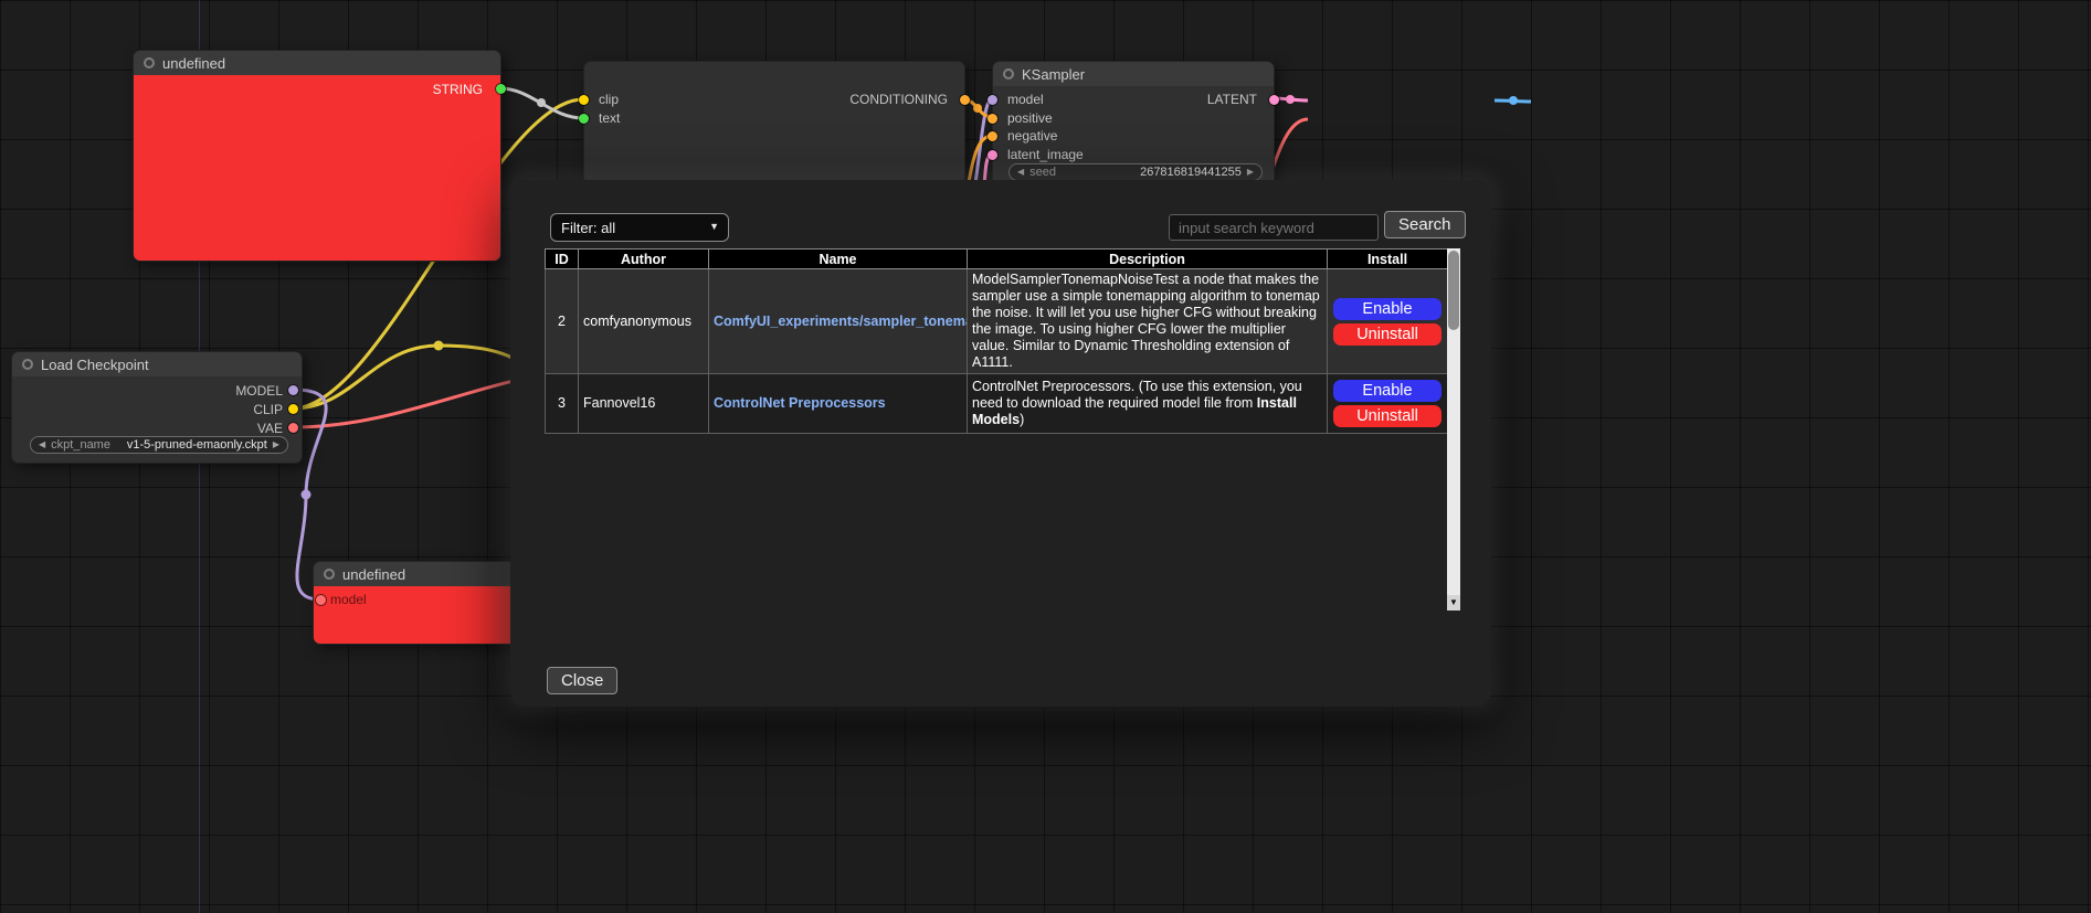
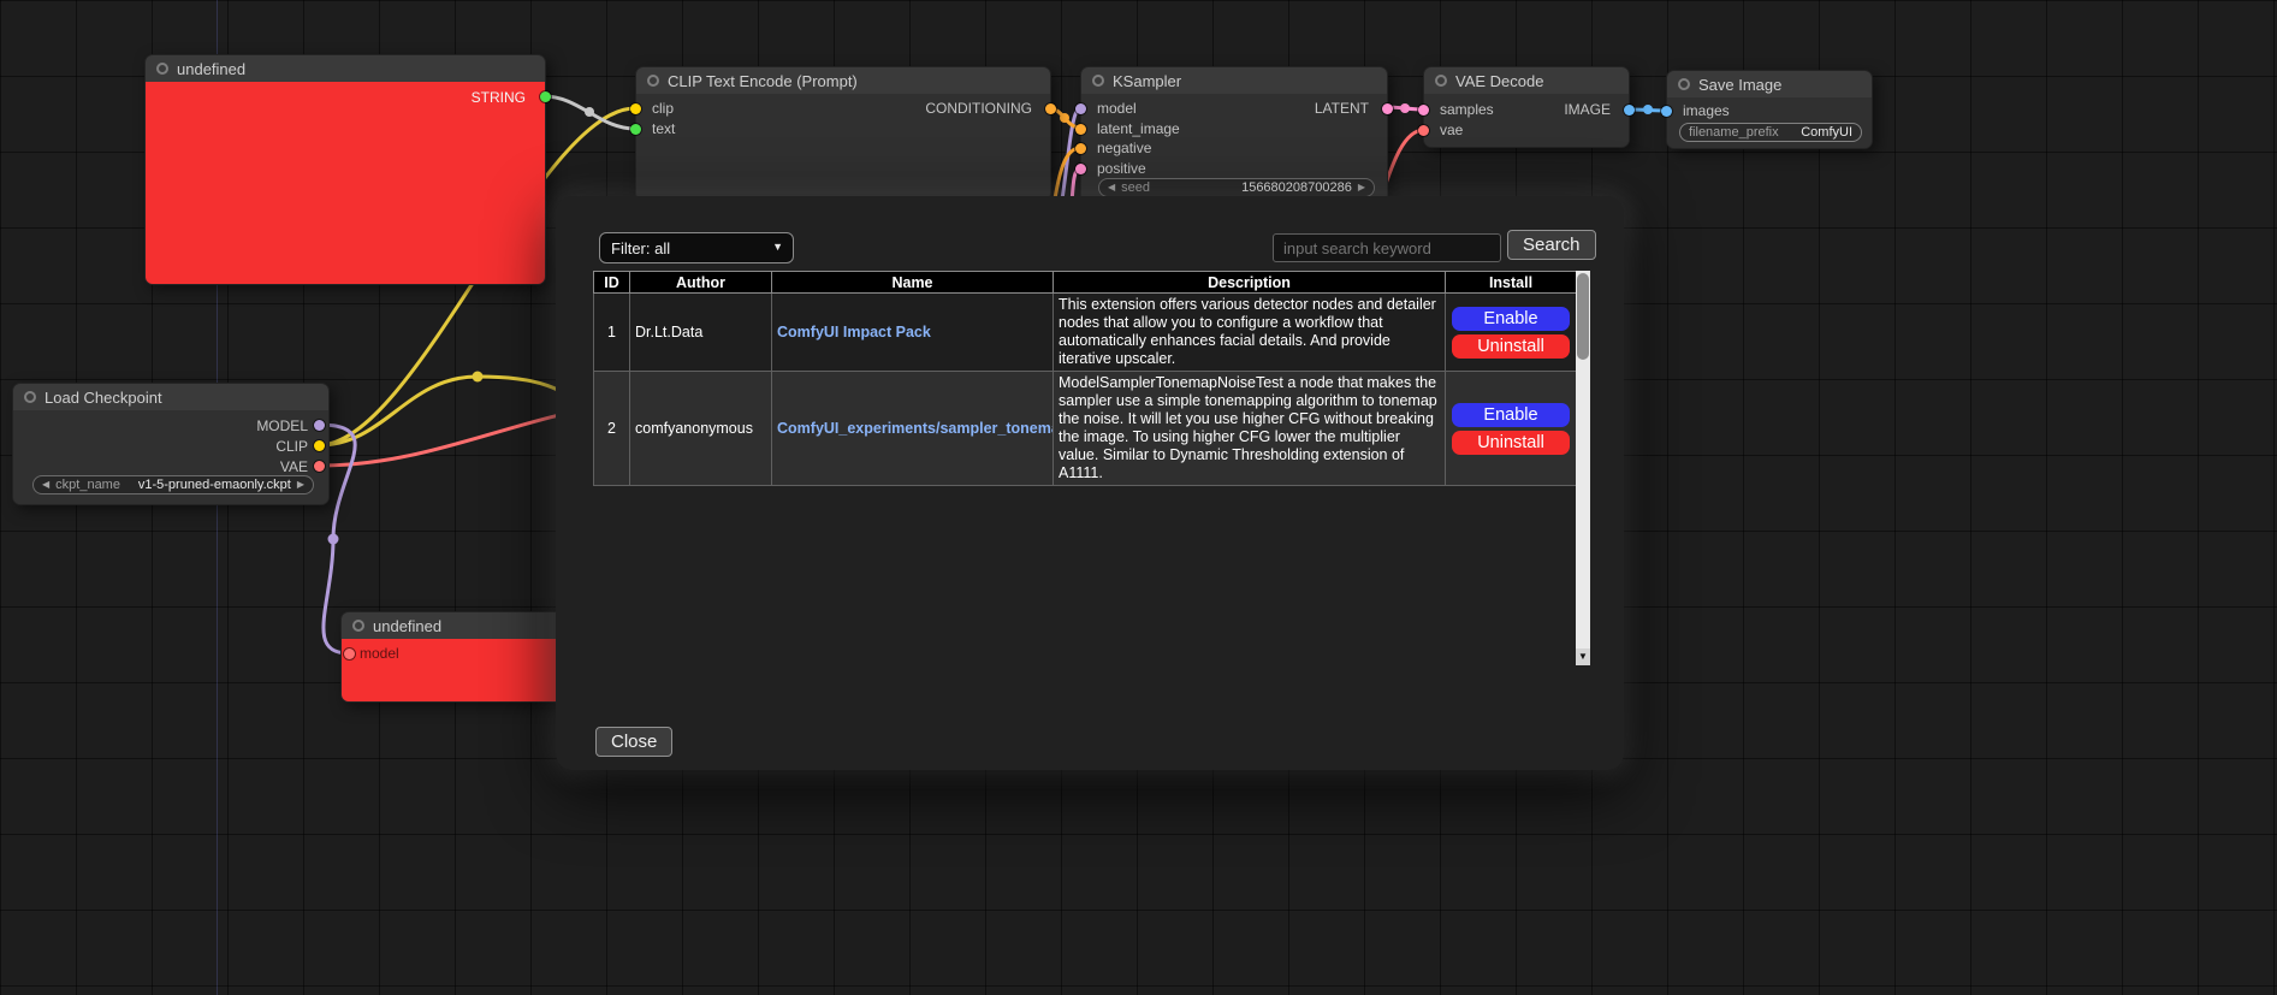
  undefined
  STRING
+ CLIP Text Encode (Prompt)
  clip
  text
  CONDITIONING
  KSampler
  model
- positive
+ latent_image
  negative
- latent_image
+ positive
  LATENT
  ◀
  seed
- 267816819441255
+ 156680208700286
  ▶
+ VAE Decode
+ samples
+ vae
+ IMAGE
+ Save Image
+ images
+ filename_prefix
+ ComfyUI
  Load Checkpoint
  MODEL
  CLIP
  VAE
  ◀
  ckpt_name
  v1-5-pruned-emaonly.ckpt
  ▶
  undefined
  model
  Filter: all
  ▼
  input search keyword
  Search
  ID	Author	Name	Description	Install
+ 1	Dr.Lt.Data	ComfyUI Impact Pack	This extension offers various detector nodes and detailer nodes that allow you to configure a workflow that automatically enhances facial details. And provide iterative upscaler.	Enable Uninstall
  2	comfyanonymous	ComfyUI_experiments/sampler_tonem	ModelSamplerTonemapNoiseTest a node that makes the sampler use a simple tonemapping algorithm to tonemap the noise. It will let you use higher CFG without breaking the image. To using higher CFG lower the multiplier value. Similar to Dynamic Thresholding extension of A1111.	Enable Uninstall
- 3	Fannovel16	ControlNet Preprocessors	ControlNet Preprocessors. (To use this extension, you need to download the required model file from Install Models)	Enable Uninstall
  ▼
  Close
